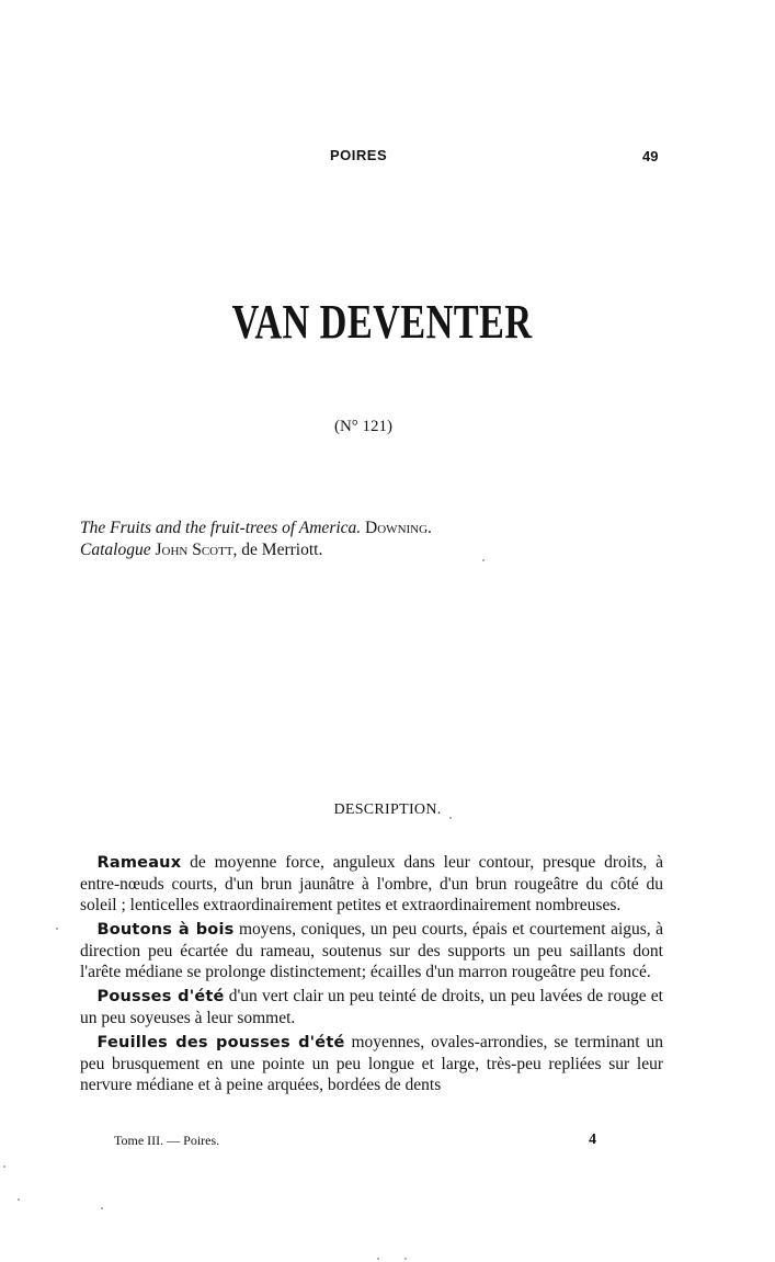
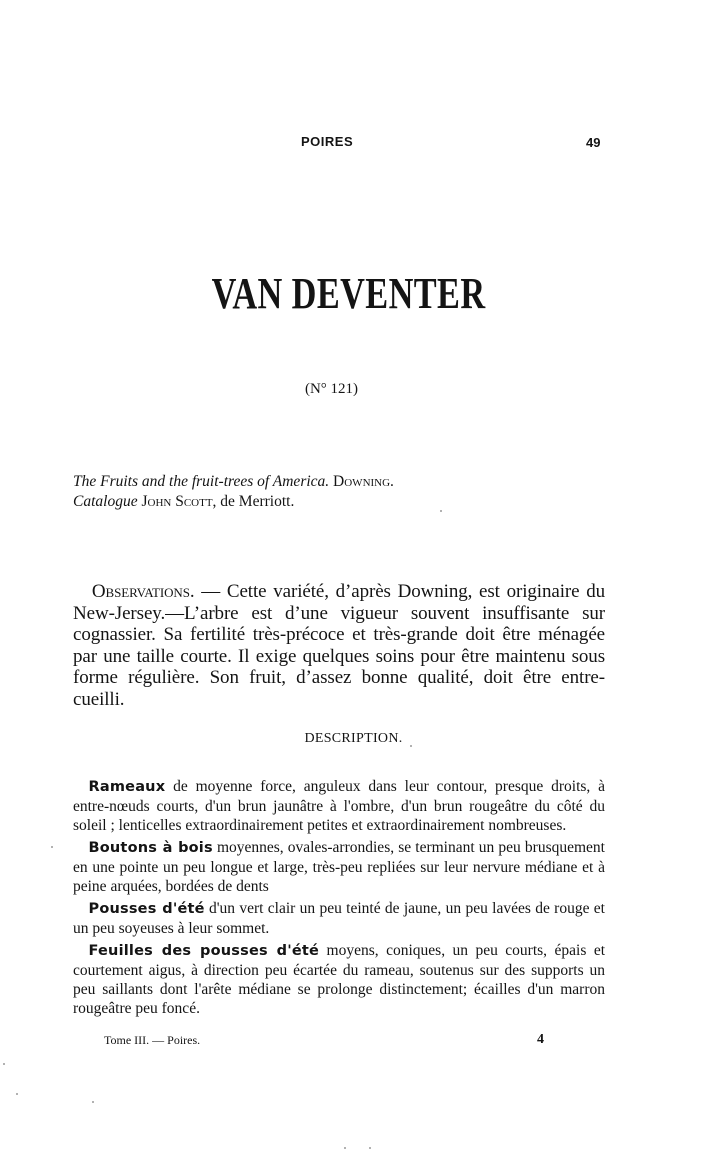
  POIRES
  49
  VAN DEVENTER
  (N° 121)
  The Fruits and the fruit-trees of America. Downing.
  Catalogue John Scott, de Merriott.
+ Observations. — Cette variété, d’après Downing, est originaire du New-Jersey.—L’arbre est d’une vigueur souvent insuffisante sur cognassier. Sa fertilité très-précoce et très-grande doit être ménagée par une taille courte. Il exige quelques soins pour être maintenu sous forme régulière. Son fruit, d’assez bonne qualité, doit être entre-cueilli.
  DESCRIPTION.
  Rameaux de moyenne force, anguleux dans leur contour, presque droits, à entre-nœuds courts, d'un brun jaunâtre à l'ombre, d'un brun rougeâtre du côté du soleil ; lenticelles extraordinairement petites et extraordinairement nombreuses.
- Boutons à bois moyens, coniques, un peu courts, épais et courtement aigus, à direction peu écartée du rameau, soutenus sur des supports un peu saillants dont l'arête médiane se prolonge distinctement; écailles d'un marron rougeâtre peu foncé.
+ Boutons à bois moyennes, ovales-arrondies, se terminant un peu brusquement en une pointe un peu longue et large, très-peu repliées sur leur nervure médiane et à peine arquées, bordées de dents
- Pousses d'été d'un vert clair un peu teinté de droits, un peu lavées de rouge et un peu soyeuses à leur sommet.
+ Pousses d'été d'un vert clair un peu teinté de jaune, un peu lavées de rouge et un peu soyeuses à leur sommet.
- Feuilles des pousses d'été moyennes, ovales-arrondies, se terminant un peu brusquement en une pointe un peu longue et large, très-peu repliées sur leur nervure médiane et à peine arquées, bordées de dents
+ Feuilles des pousses d'été moyens, coniques, un peu courts, épais et courtement aigus, à direction peu écartée du rameau, soutenus sur des supports un peu saillants dont l'arête médiane se prolonge distinctement; écailles d'un marron rougeâtre peu foncé.
  Tome III. — Poires.
  4
